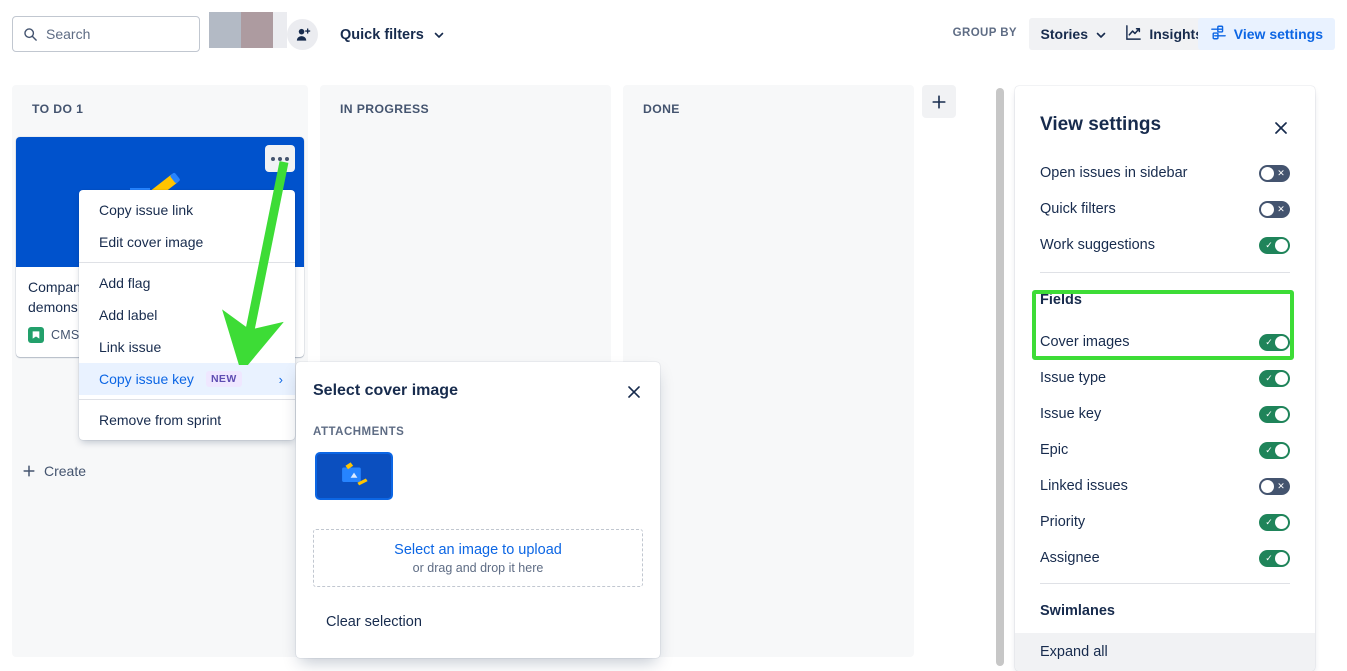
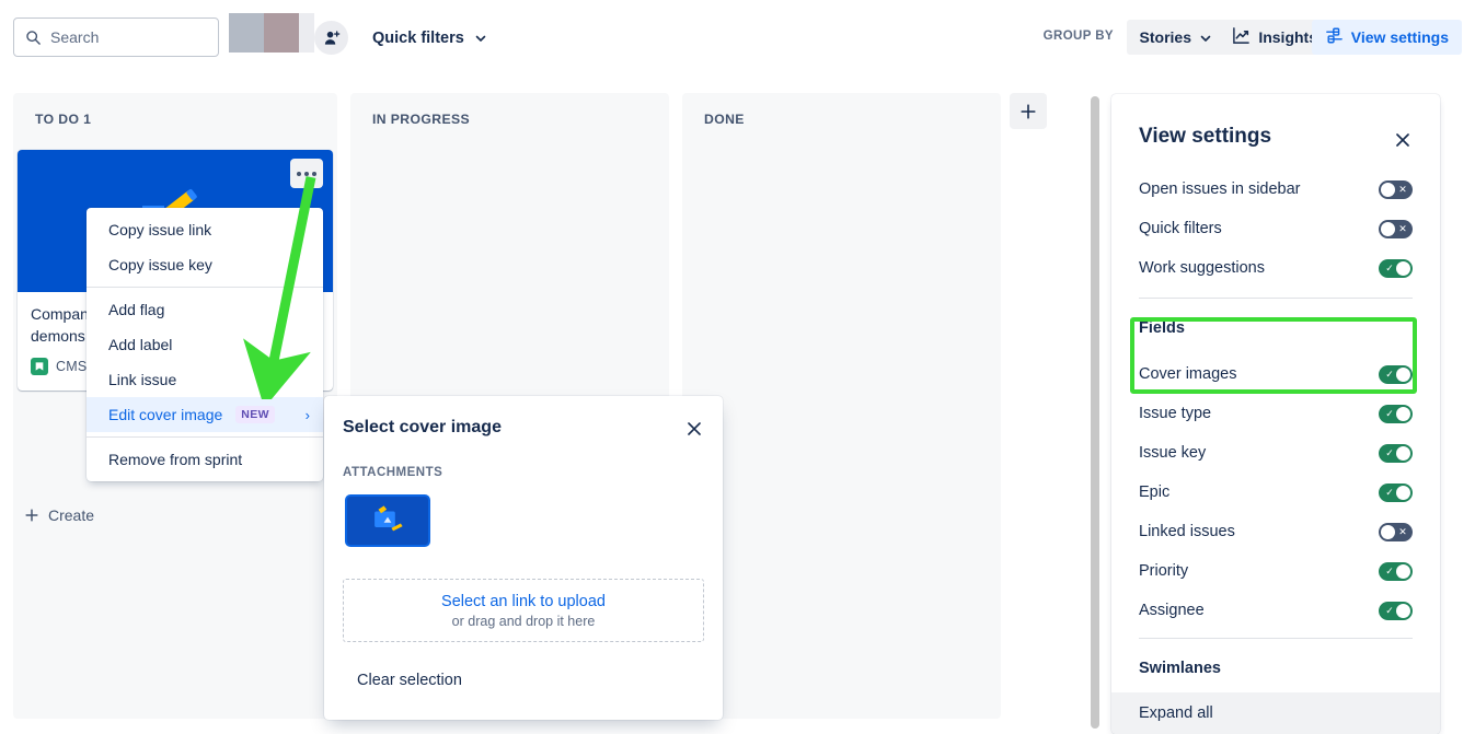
  Search
  Quick filters
  GROUP BY
  Stories
  Insight
  View settings
  TO DO 1
  IN PROGRESS
  DONE
  Compan
  demons
  CMS
  Create
  Copy issue link
- Edit cover image
+ Copy issue key
  Add flag
  Add label
  Link issue
- Copy issue key
+ Edit cover image
  NEW
  ›
  Remove from sprint
  Select cover image
  ATTACHMENTS
- Select an image to upload
+ Select an link to upload
  or drag and drop it here
  Clear selection
  View settings
  Open issues in sidebar
  ✕
  Quick filters
  ✕
  Work suggestions
  ✓
  Fields
  Cover images
  ✓
  Issue type
  ✓
  Issue key
  ✓
  Epic
  ✓
  Linked issues
  ✕
  Priority
  ✓
  Assignee
  ✓
  Swimlanes
  Expand all
